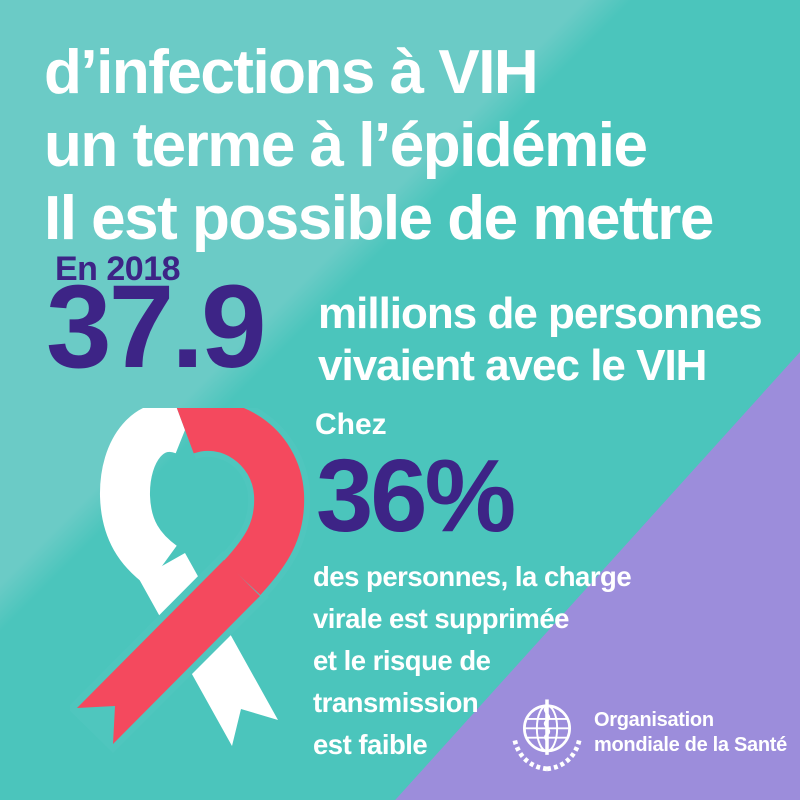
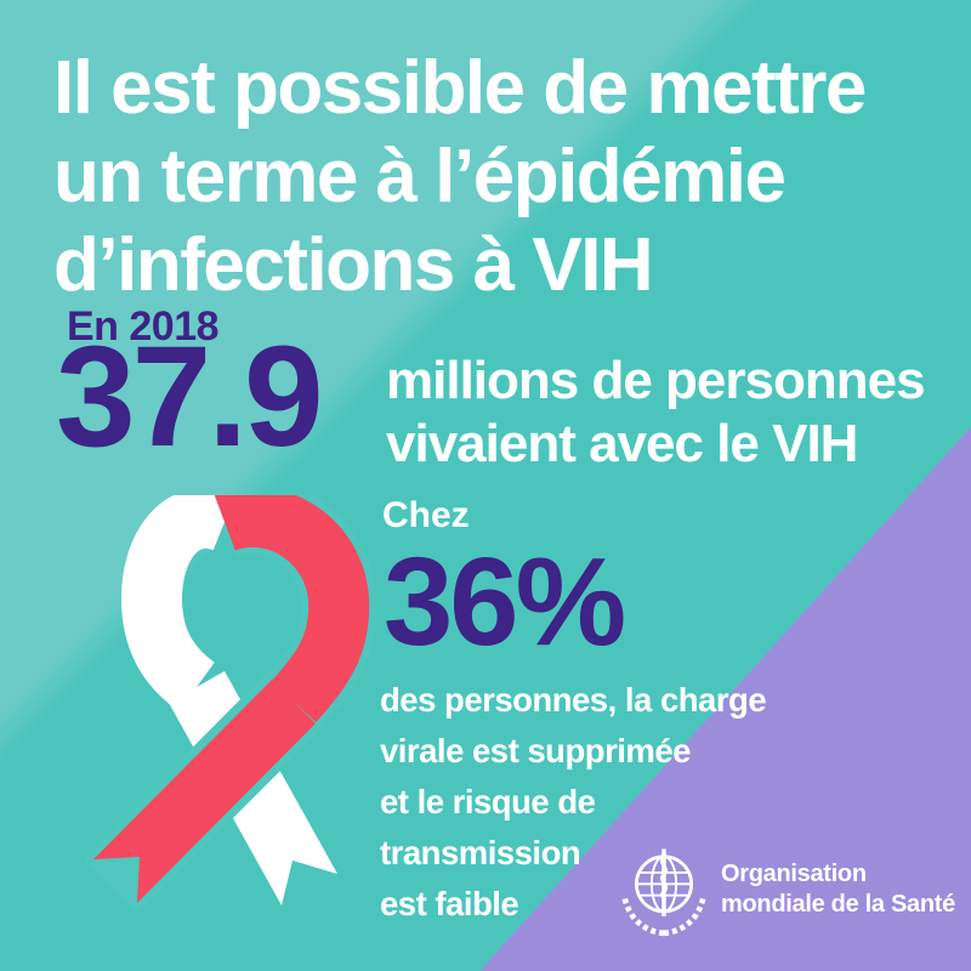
- d’infections à VIH
+ Il est possible de mettre
  un terme à l’épidémie
- Il est possible de mettre
+ d’infections à VIH
  En 2018
  37.9
  millions de personnes
  vivaient avec le VIH
  Chez
  36%
  des personnes, la charge
  virale est supprimée
  et le risque de
  transmission
  est faible
  Organisation
  mondiale de la Santé
